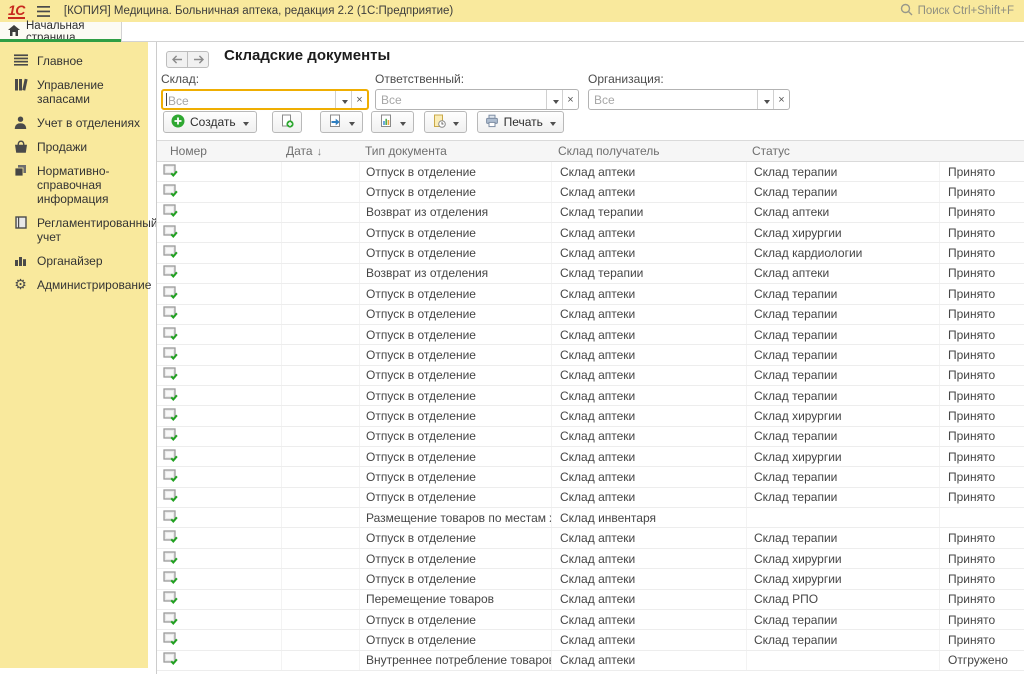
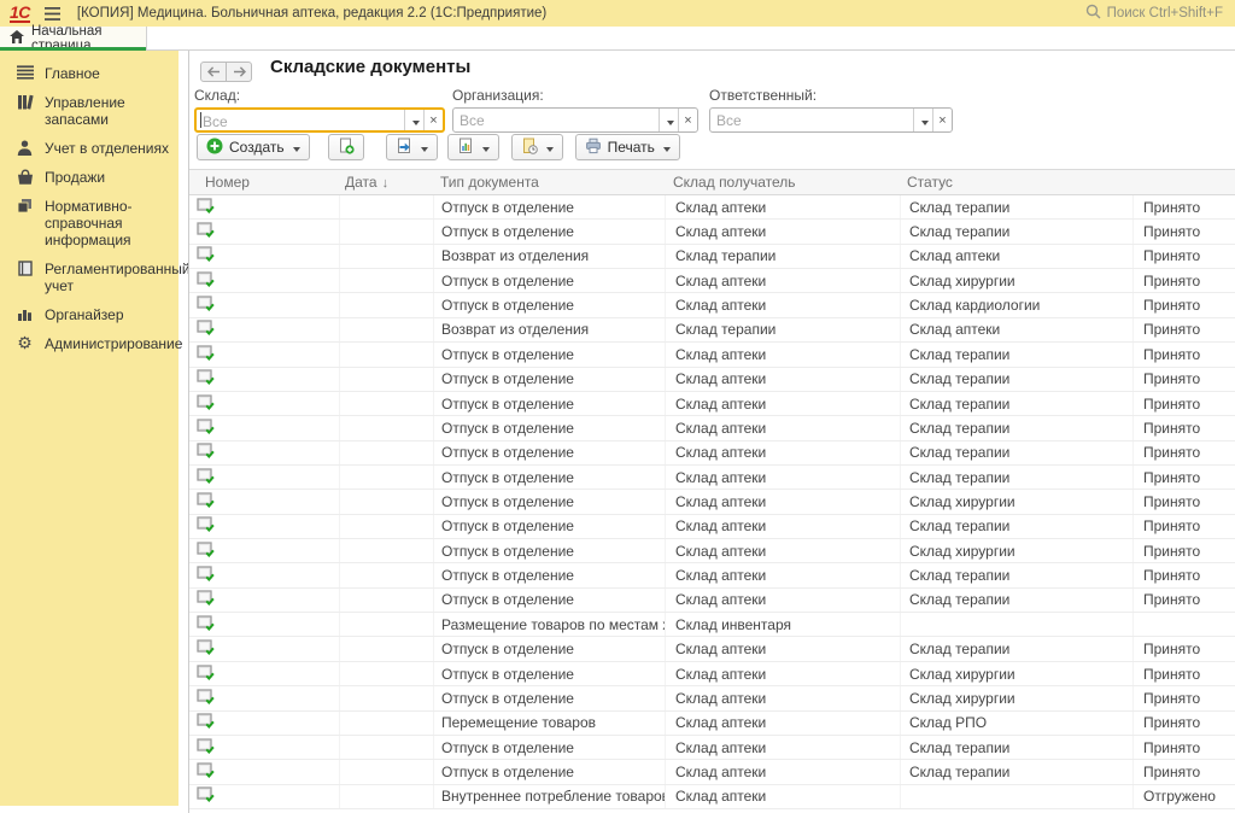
  1С
  [КОПИЯ] Медицина. Больничная аптека, редакция 2.2 (1С:Предприятие)
  Поиск Ctrl+Shift+F
  Начальная страница
  Главное
  Управление запасами
  Учет в отделениях
  Продажи
  Нормативно-справочная информация
  Регламентированный учет
  Органайзер
  ⚙
  Администрирование
  Складские документы
  Склад:
  Все
  ×
- Ответственный:
+ Организация:
  Все
  ×
- Организация:
+ Ответственный:
  Все
  ×
  Создать
  Печать
  Номер
  Дата
  ↓
  Тип документа
  Склад получатель
  Статус
  Отпуск в отделение
  Склад аптеки
  Склад терапии
  Принято
  Отпуск в отделение
  Склад аптеки
  Склад терапии
  Принято
  Возврат из отделения
  Склад терапии
  Склад аптеки
  Принято
  Отпуск в отделение
  Склад аптеки
  Склад хирургии
  Принято
  Отпуск в отделение
  Склад аптеки
  Склад кардиологии
  Принято
  Возврат из отделения
  Склад терапии
  Склад аптеки
  Принято
  Отпуск в отделение
  Склад аптеки
  Склад терапии
  Принято
  Отпуск в отделение
  Склад аптеки
  Склад терапии
  Принято
  Отпуск в отделение
  Склад аптеки
  Склад терапии
  Принято
  Отпуск в отделение
  Склад аптеки
  Склад терапии
  Принято
  Отпуск в отделение
  Склад аптеки
  Склад терапии
  Принято
  Отпуск в отделение
  Склад аптеки
  Склад терапии
  Принято
  Отпуск в отделение
  Склад аптеки
  Склад хирургии
  Принято
  Отпуск в отделение
  Склад аптеки
  Склад терапии
  Принято
  Отпуск в отделение
  Склад аптеки
  Склад хирургии
  Принято
  Отпуск в отделение
  Склад аптеки
  Склад терапии
  Принято
  Отпуск в отделение
  Склад аптеки
  Склад терапии
  Принято
  Размещение товаров по местам
  Склад инвентаря
  Отпуск в отделение
  Склад аптеки
  Склад терапии
  Принято
  Отпуск в отделение
  Склад аптеки
  Склад хирургии
  Принято
  Отпуск в отделение
  Склад аптеки
  Склад хирургии
  Принято
  Перемещение товаров
  Склад аптеки
  Склад РПО
  Принято
  Отпуск в отделение
  Склад аптеки
  Склад терапии
  Принято
  Отпуск в отделение
  Склад аптеки
  Склад терапии
  Принято
  Внутреннее потребление товаро
  Склад аптеки
  Отгружено
